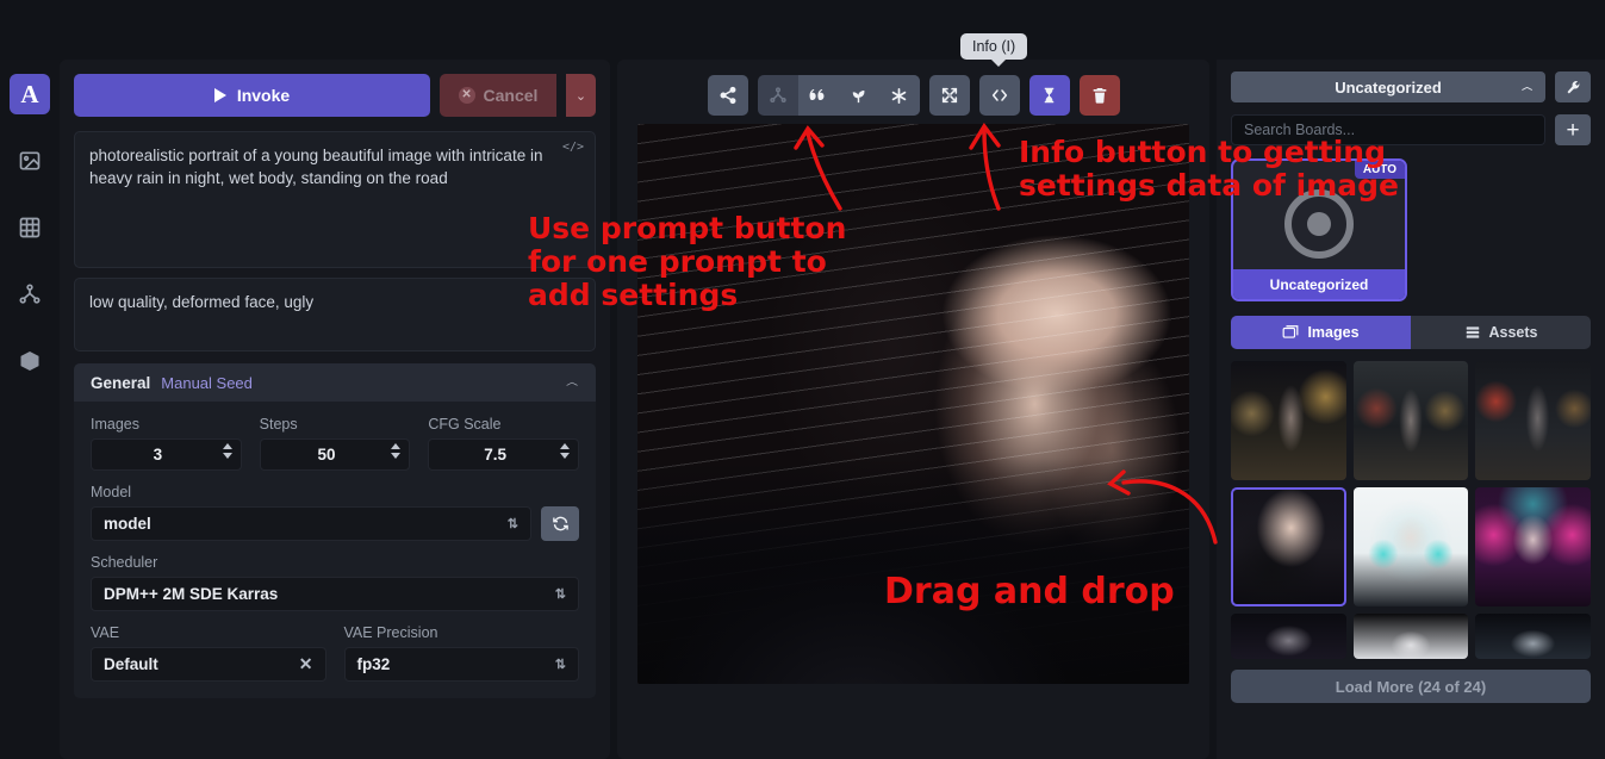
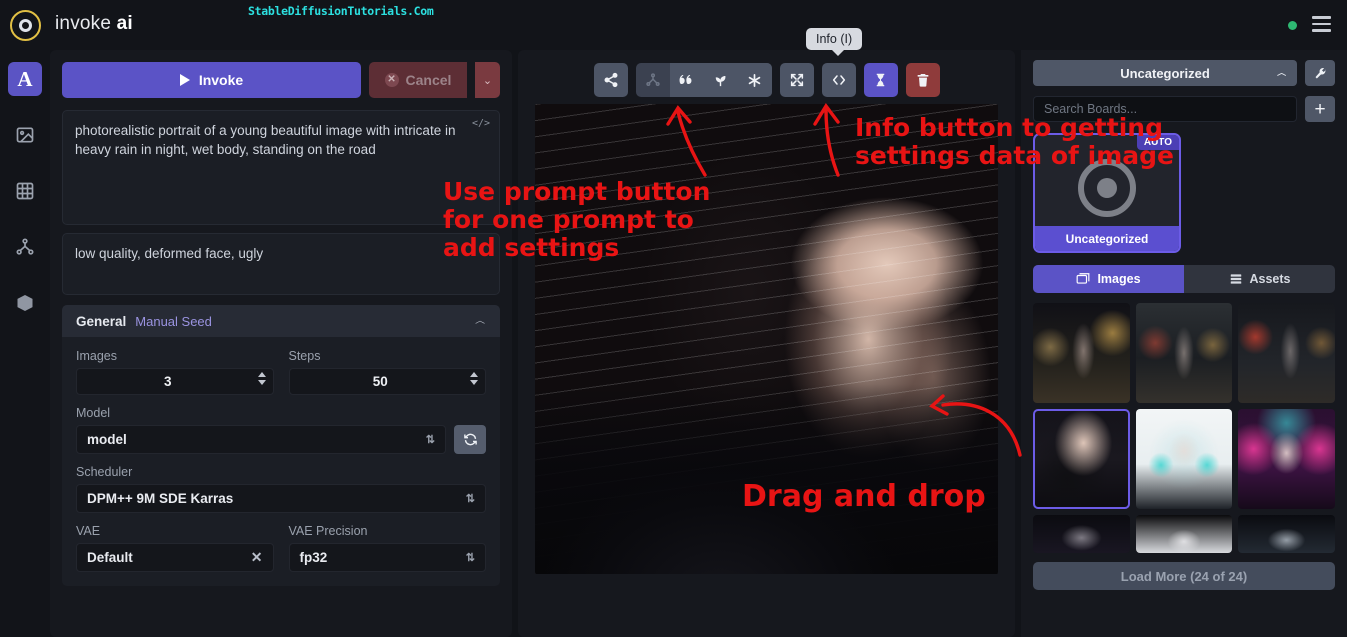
+ invoke ai
+ StableDiffusionTutorials.Com
  A
  Invoke
  ✕
  Cancel
  ⌄
  photorealistic portrait of a young beautiful image with intricate in heavy rain in night, wet body, standing on the road
  </>
  low quality, deformed face, ugly
  General
  Manual Seed
  ︿
  Images
  3
  Steps
  50
- CFG Scale
- 7.5
  Model
  model
  ⇅
  Scheduler
- DPM++ 2M SDE Karras
+ DPM++ 9M SDE Karras
  ⇅
  VAE
  Default
  ✕
  VAE Precision
  fp32
  ⇅
  Info (I)
  Uncategorized
  ︿
  Search Boards...
  +
  AUTO
  Uncategorized
  Images
  Assets
  Load More (24 of 24)
  Use prompt button for one prompt to add settings
  Info button to getting settings data of image
  Drag and drop
